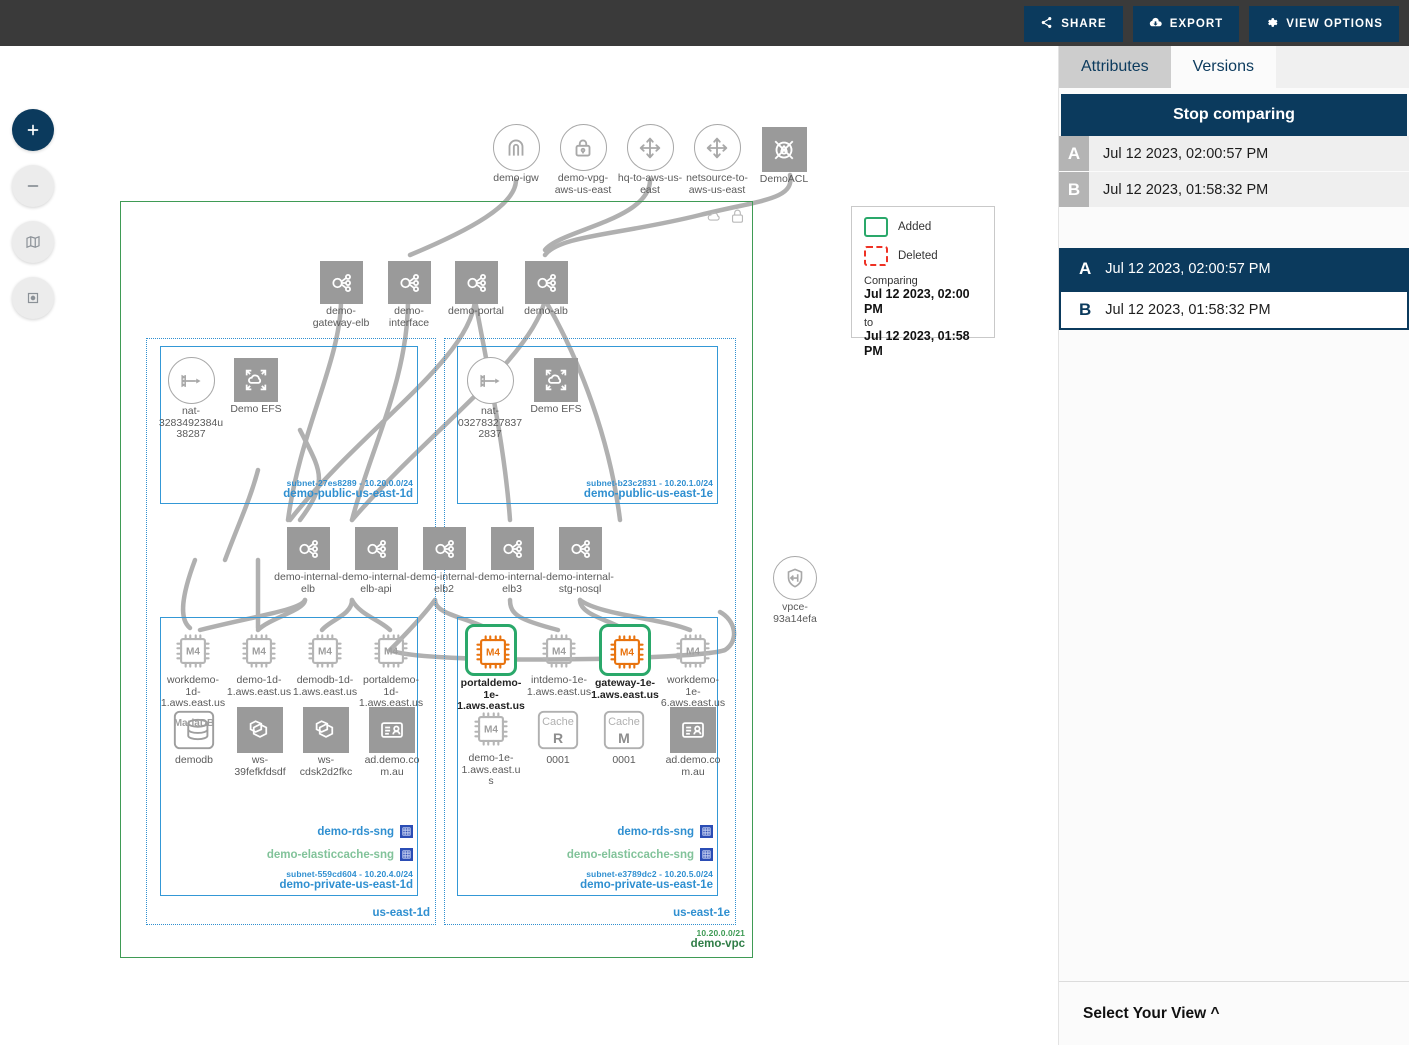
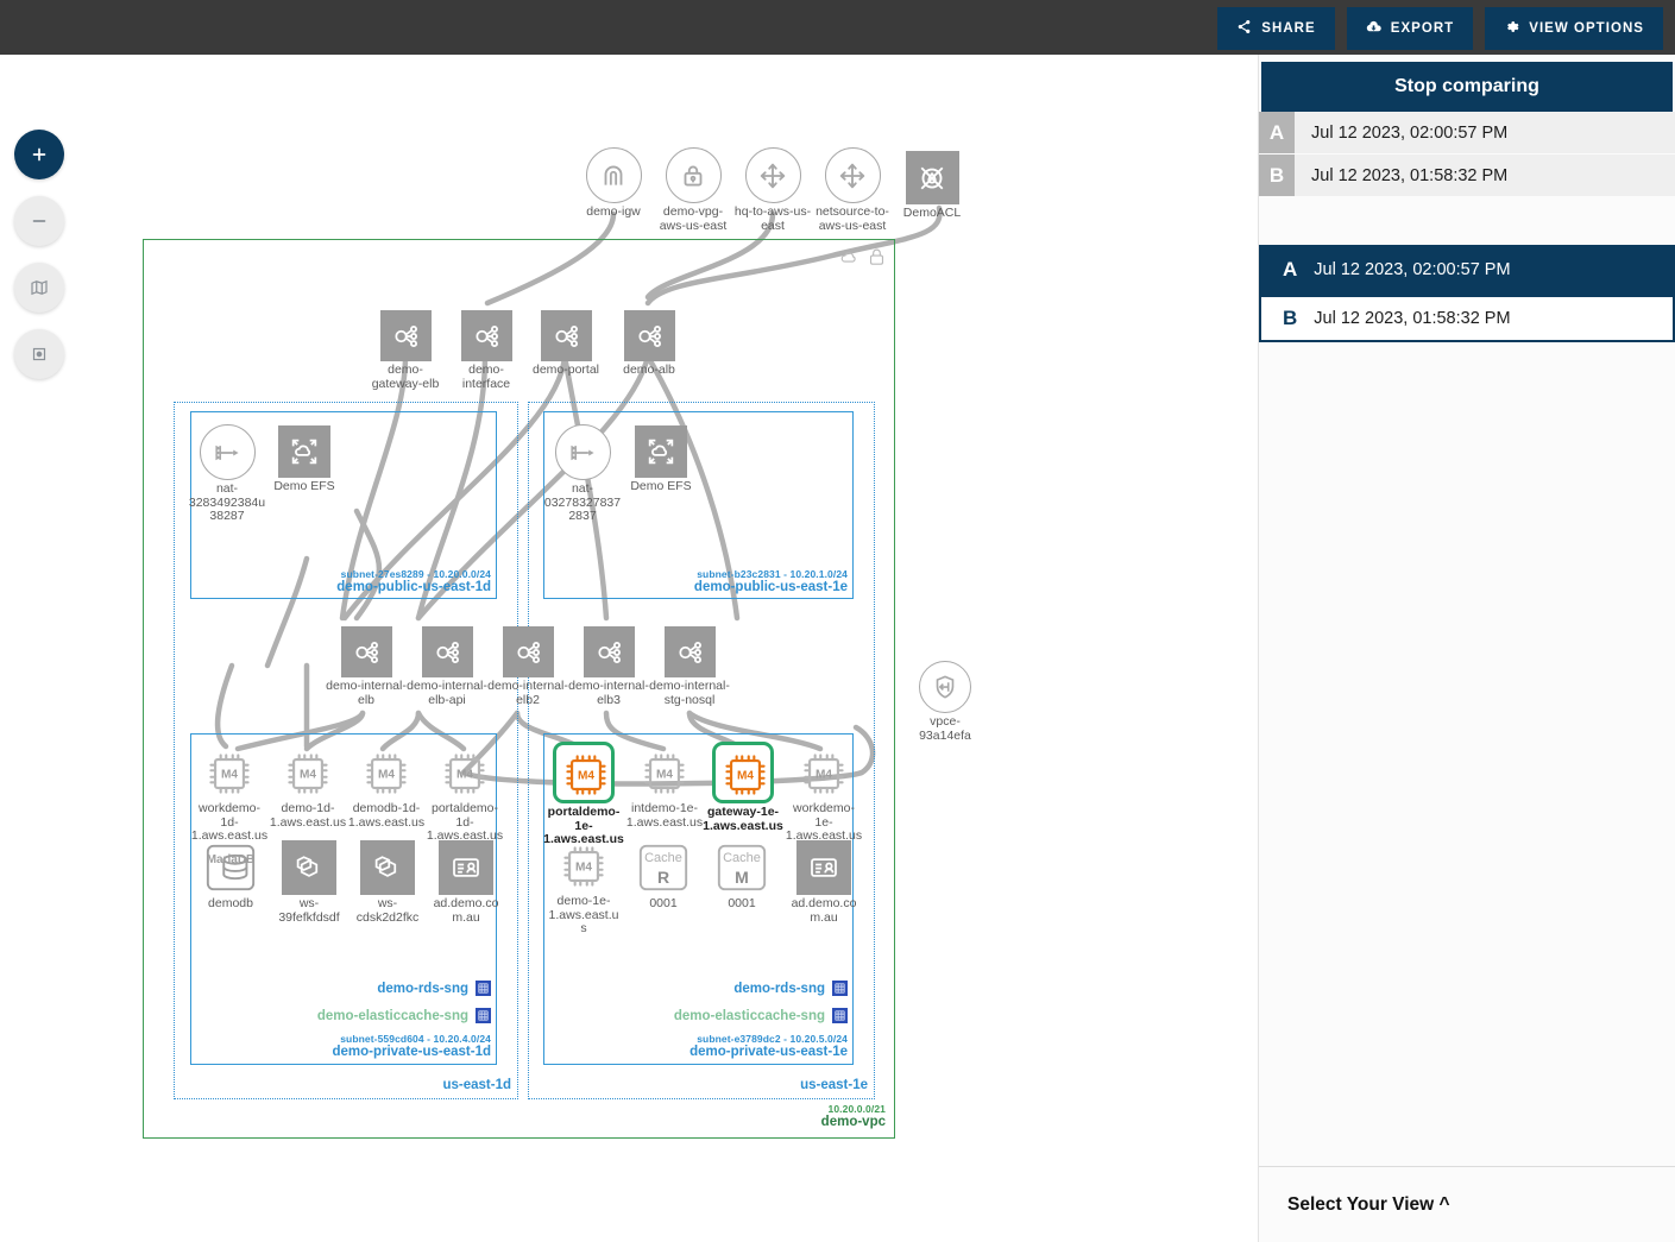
  SHARE
  EXPORT
  VIEW OPTIONS
  10.20.0.0/21
  demo-vpc
  us-east-1d
  us-east-1e
  subnet-27es8289 - 10.20.0.0/24
  demo-public-us-east-1d
  subnet-b23c2831 - 10.20.1.0/24
  demo-public-us-east-1e
  subnet-559cd604 - 10.20.4.0/24
  demo-private-us-east-1d
  subnet-e3789dc2 - 10.20.5.0/24
  demo-private-us-east-1e
  demo-rds-sng
  demo-elasticcache-sng
  demo-rds-sng
  demo-elasticcache-sng
  demo-igw
  demo-vpg-aws-us-east
  hq-to-aws-us-east
  netsource-to-aws-us-east
  DemoACL
  demo-gateway-elb
  demo-interface
  demo-portal
  demo-alb
  nat-3283492384u38287
  Demo EFS
  nat-032783278372837
  Demo EFS
  demo-internal-elb
  demo-internal-elb-api
  demo-internal-elb2
  demo-internal-elb3
  demo-internal-stg-nosql
  vpce-93a14efa
  M4
  workdemo-1d-1.aws.east.us
  M4
  demo-1d-1.aws.east.us
  M4
  demodb-1d-1.aws.east.us
  M4
  portaldemo-1d-1.aws.east.us
  MariaDB
  demodb
  ws-39fefkfdsdf
  ws-cdsk2d2fkc
  ad.demo.com.au
  M4
  portaldemo-1e-1.aws.east.us
  M4
  intdemo-1e-1.aws.east.us
  M4
  gateway-1e-1.aws.east.us
  M4
- workdemo-1e-6.aws.east.us
+ workdemo-1e-1.aws.east.us
  M4
  demo-1e-1.aws.east.us
  Cache
  R
  0001
  Cache
  M
  0001
  ad.demo.com.au
- Added
- Deleted
- Comparing
- Jul 12 2023, 02:00 PM
- to
- Jul 12 2023, 01:58 PM
- Attributes
- Versions
  Stop comparing
  A
  Jul 12 2023, 02:00:57 PM
  B
  Jul 12 2023, 01:58:32 PM
  A
  Jul 12 2023, 02:00:57 PM
  B
  Jul 12 2023, 01:58:32 PM
  Select Your View ^
